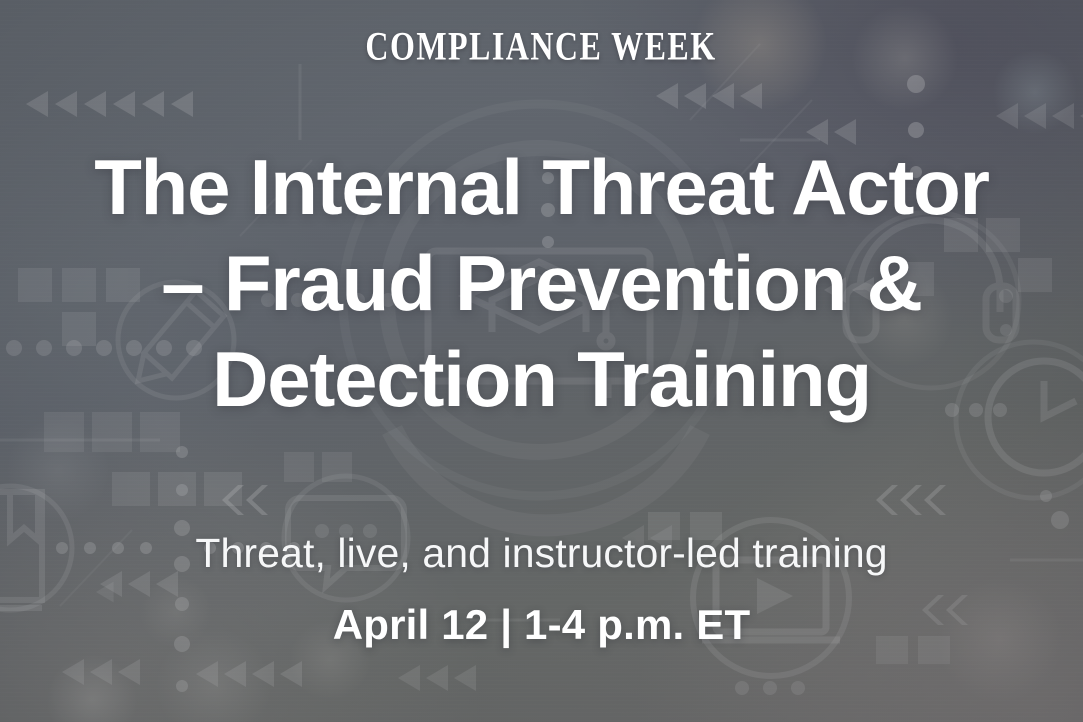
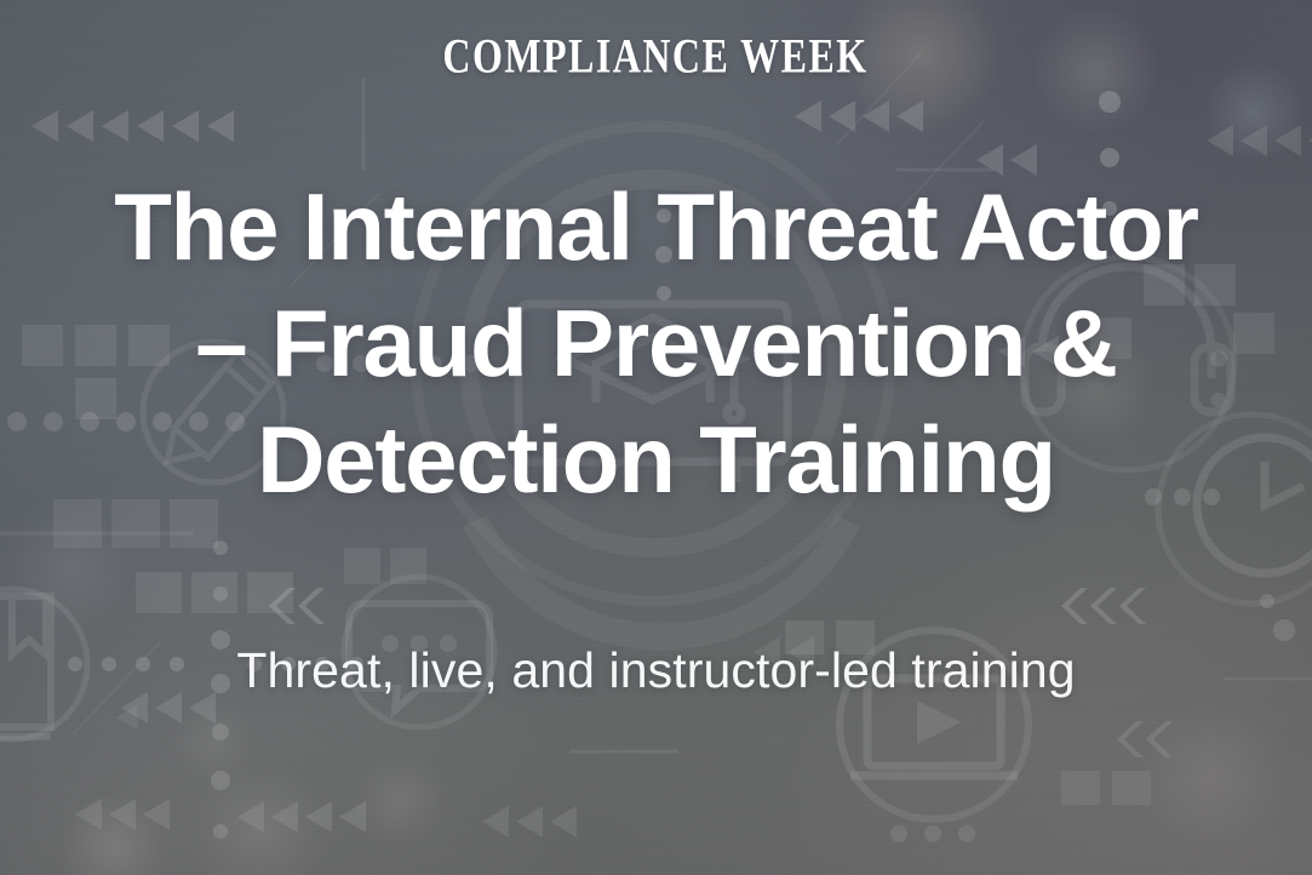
  COMPLIANCE WEEK
  The Internal Threat Actor
  – Fraud Prevention &
  Detection Training
  Threat, live, and instructor-led training
- April 12 | 1-4 p.m. ET
